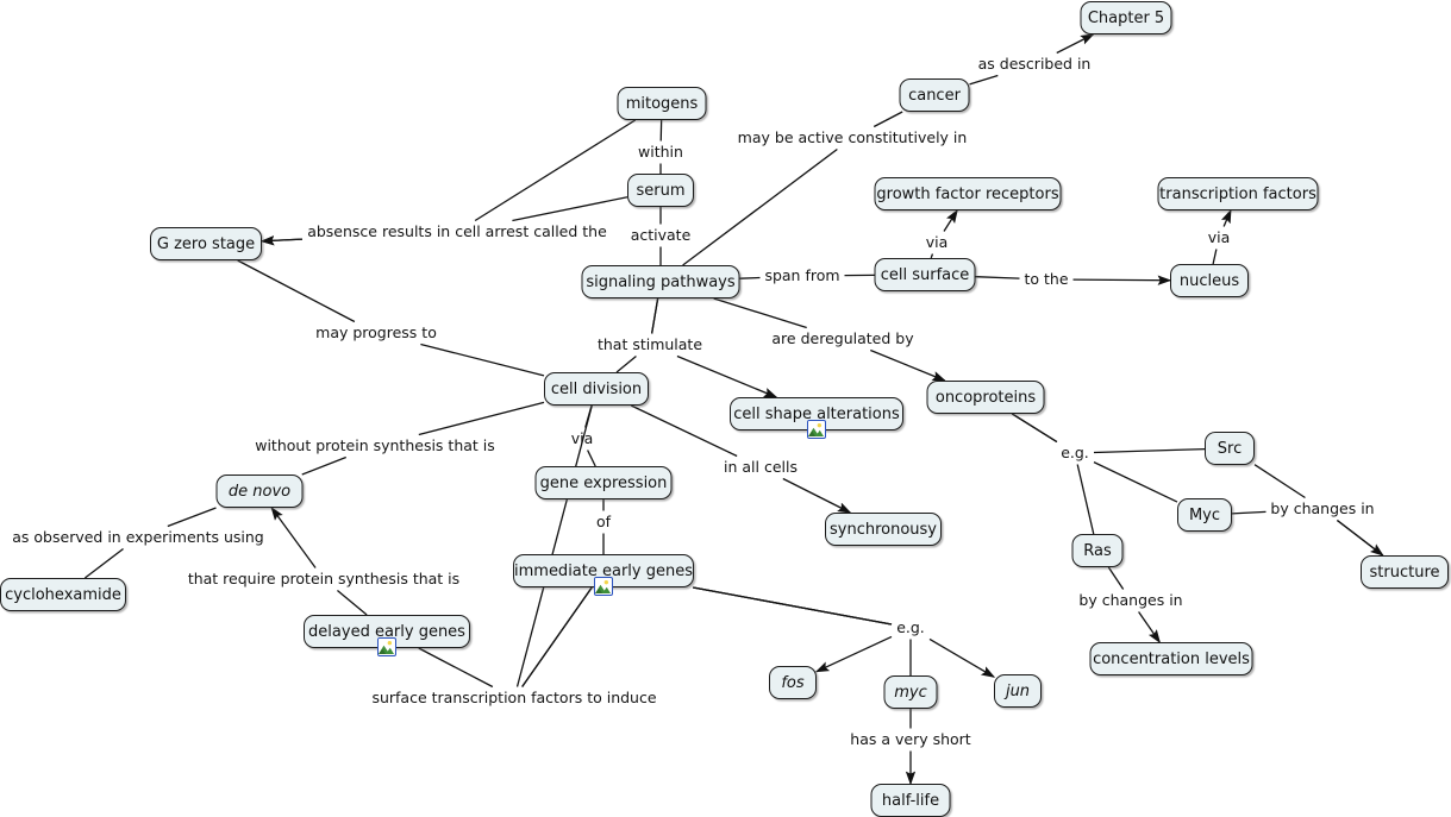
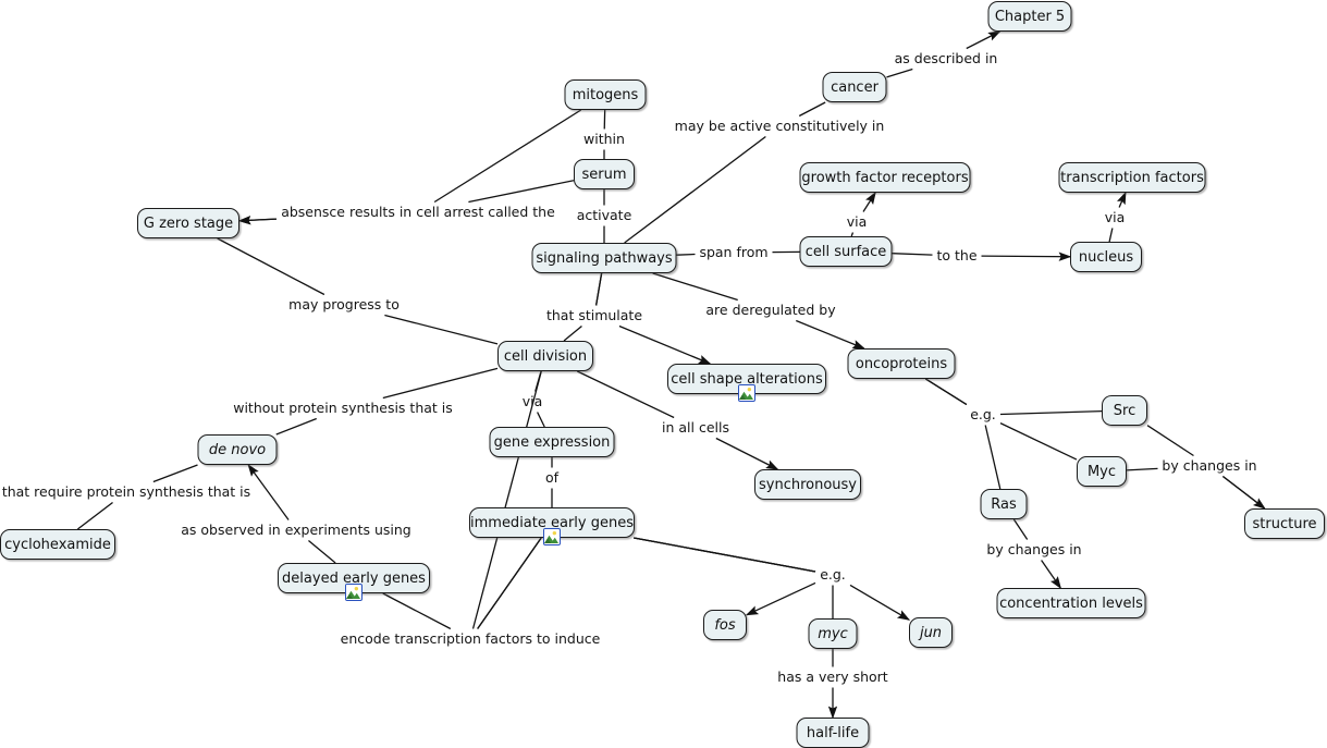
  as described in
  within
  may be active constitutively in
  absensce results in cell arrest called the
  activate
  via
  via
  span from
  to the
  may progress to
  that stimulate
  are deregulated by
  without protein synthesis that is
  via
  in all cells
  e.g.
  of
- as observed in experiments using
+ that require protein synthesis that is
  by changes in
- that require protein synthesis that is
+ as observed in experiments using
  by changes in
  e.g.
- surface transcription factors to induce
+ encode transcription factors to induce
  has a very short
  Chapter 5
  cancer
  mitogens
  serum
  growth factor receptors
  transcription factors
  G zero stage
  signaling pathways
  cell surface
  nucleus
  cell division
  cell shape alterations
  oncoproteins
  Src
  de novo
  gene expression
  Myc
  synchronousy
  Ras
  structure
  immediate early genes
  cyclohexamide
  delayed early genes
  concentration levels
  fos
  myc
  jun
  half-life
